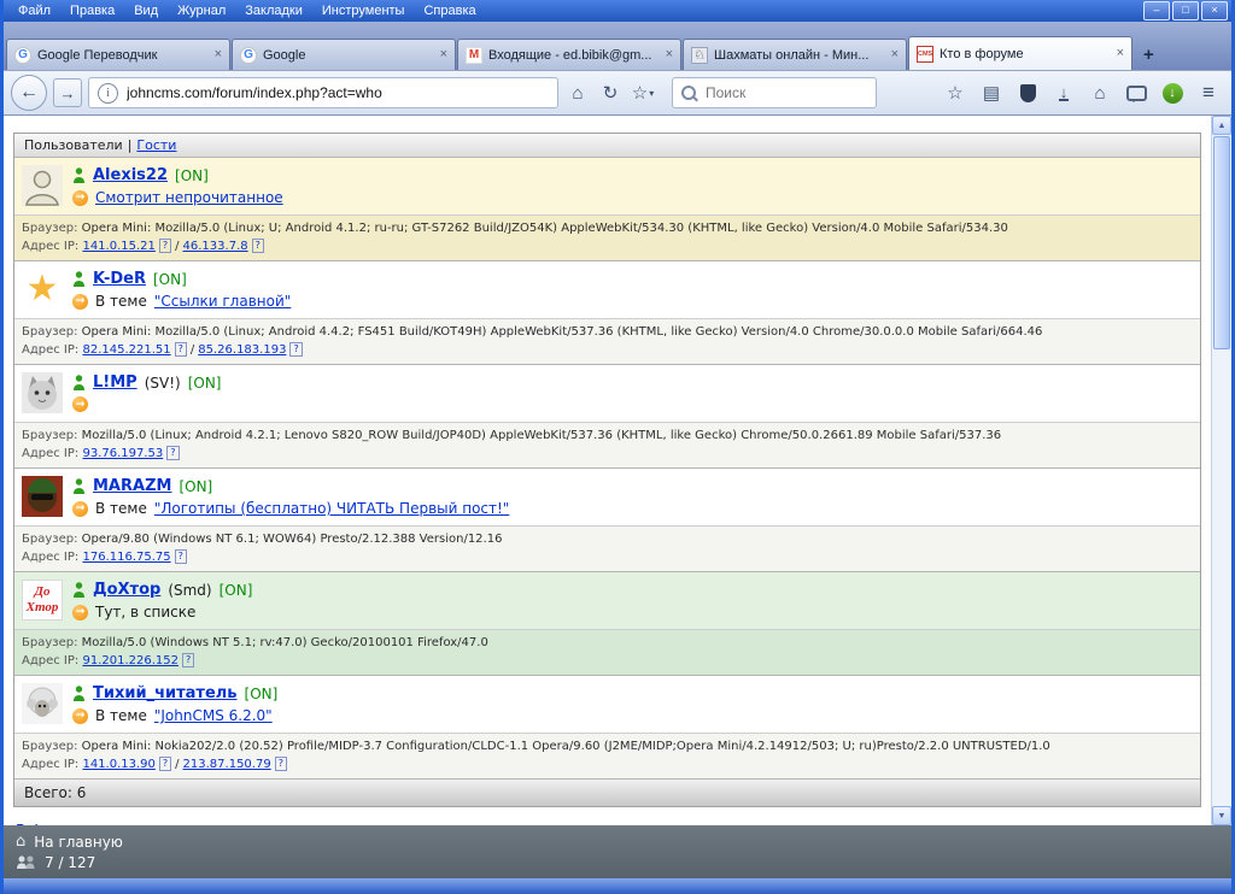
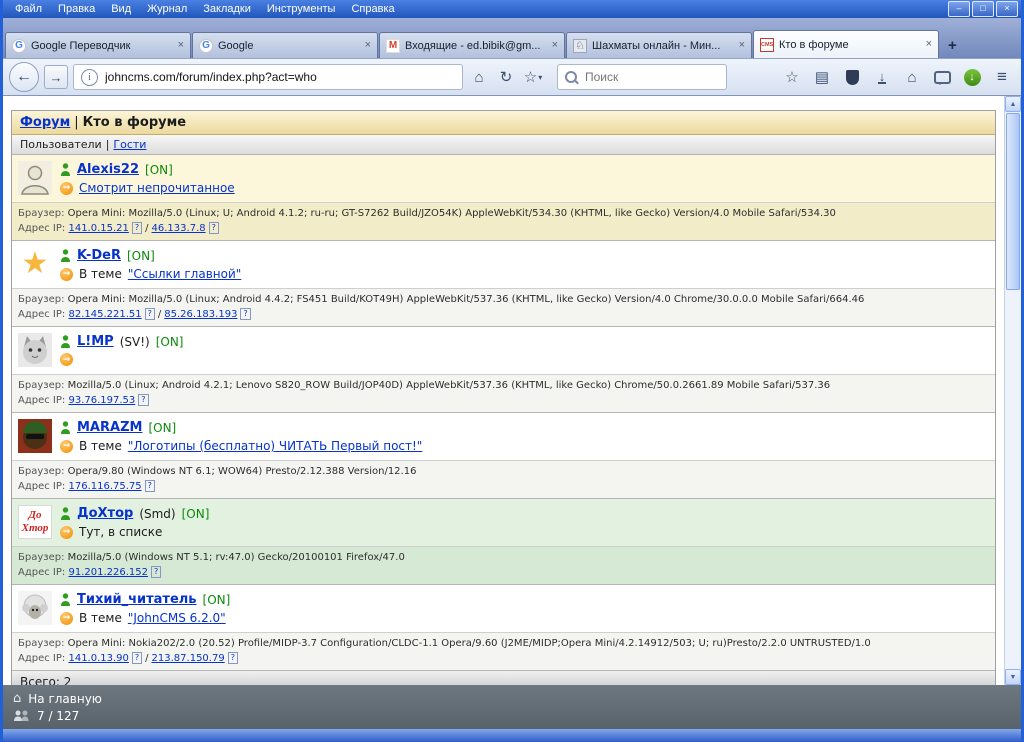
  Файл
  Правка
  Вид
  Журнал
  Закладки
  Инструменты
  Справка
  –
  □
  ×
  G
  Google Переводчик
  ×
  G
  Google
  ×
  M
  Входящие - ed.bibik@gm...
  ×
  ♘
  Шахматы онлайн - Мин...
  ×
  Кто в форуме
  ×
  +
  ←
  →
  i
  johncms.com/forum/index.php?act=who
  ⌂
  ↻
  ☆
  ▾
  Поиск
  ☆
  ▤
  ↓
  ⌂
  ↓
  ≡
+ Форум | Кто в форуме
  Пользователи | Гости
  Alexis22
  [ON]
  →
  Смотрит непрочитанное
  Браузер: Opera Mini: Mozilla/5.0 (Linux; U; Android 4.1.2; ru-ru; GT-S7262 Build/JZO54K) AppleWebKit/534.30 (KHTML, like Gecko) Version/4.0 Mobile Safari/534.30
  Адрес IP: 141.0.15.21 ? / 46.133.7.8 ?
  ★
  K-DeR
  [ON]
  →
  В теме
  "Ссылки главной"
  Браузер: Opera Mini: Mozilla/5.0 (Linux; Android 4.4.2; FS451 Build/KOT49H) AppleWebKit/537.36 (KHTML, like Gecko) Version/4.0 Chrome/30.0.0.0 Mobile Safari/664.46
  Адрес IP: 82.145.221.51 ? / 85.26.183.193 ?
  L!MP
  (SV!)
  [ON]
  →
  Браузер: Mozilla/5.0 (Linux; Android 4.2.1; Lenovo S820_ROW Build/JOP40D) AppleWebKit/537.36 (KHTML, like Gecko) Chrome/50.0.2661.89 Mobile Safari/537.36
  Адрес IP: 93.76.197.53 ?
  MARAZM
  [ON]
  →
  В теме
  "Логотипы (бесплатно) ЧИТАТЬ Первый пост!"
  Браузер: Opera/9.80 (Windows NT 6.1; WOW64) Presto/2.12.388 Version/12.16
  Адрес IP: 176.116.75.75 ?
  До
  Хтор
  ДоХтор
  (Smd)
  [ON]
  →
  Тут, в списке
  Браузер: Mozilla/5.0 (Windows NT 5.1; rv:47.0) Gecko/20100101 Firefox/47.0
  Адрес IP: 91.201.226.152 ?
  Тихий_читатель
  [ON]
  →
  В теме
  "JohnCMS 6.2.0"
  Браузер: Opera Mini: Nokia202/2.0 (20.52) Profile/MIDP-3.7 Configuration/CLDC-1.1 Opera/9.60 (J2ME/MIDP;Opera Mini/4.2.14912/503; U; ru)Presto/2.2.0 UNTRUSTED/1.0
  Адрес IP: 141.0.13.90 ? / 213.87.150.79 ?
- Всего: 6
+ Всего: 2
  ⌂
  На главную
  7 / 127
